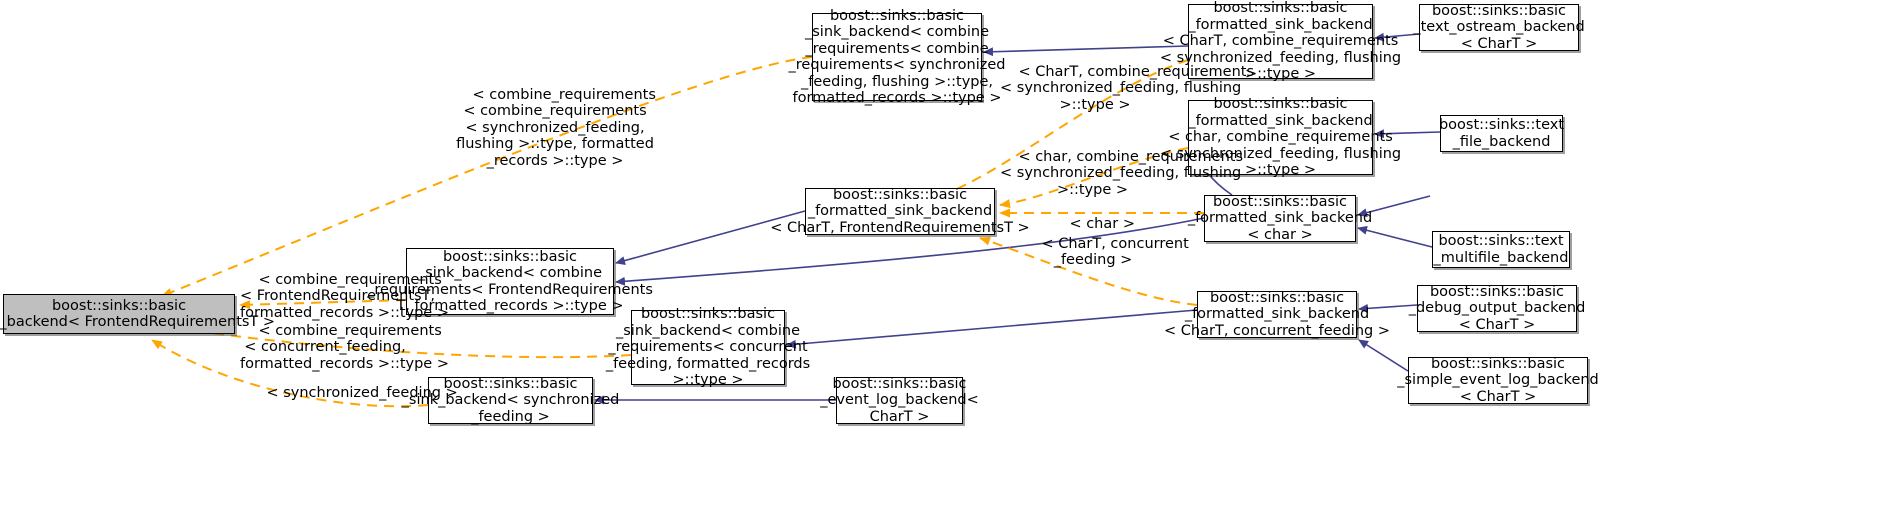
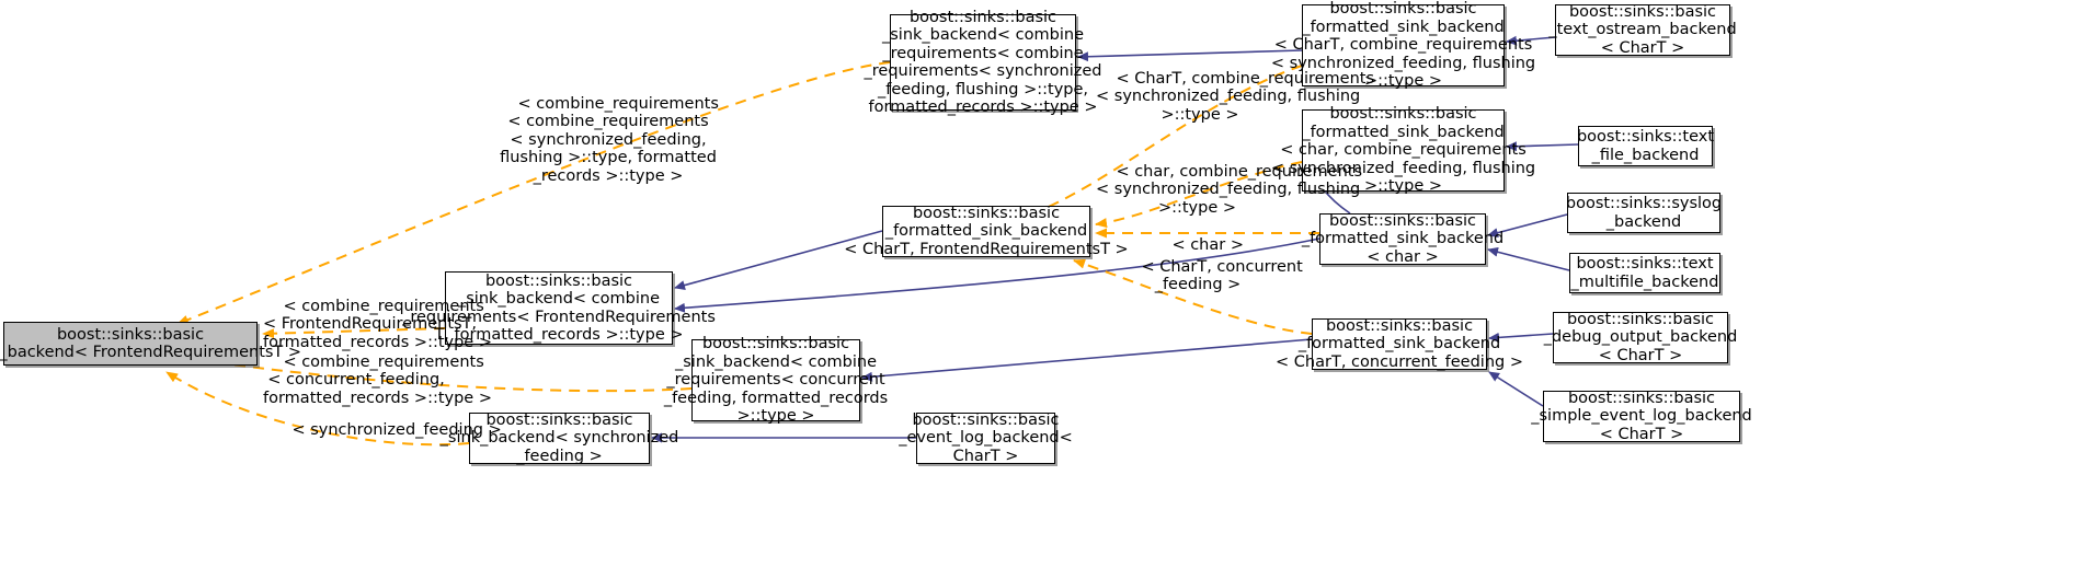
  boost::sinks::basic
  _backend< FrontendRequirementsT >
  boost::sinks::basic
  _sink_backend< combine
  _requirements< FrontendRequirements
  T, formatted_records >::type >
  boost::sinks::basic
  _sink_backend< combine
  _requirements< concurrent
  _feeding, formatted_records
  >::type >
  boost::sinks::basic
  _sink_backend< combine
  _requirements< combine
  _requirements< synchronized
  _feeding, flushing >::type,
  formatted_records >::type >
  boost::sinks::basic
  _sink_backend< synchronized
  _feeding >
  boost::sinks::basic
  _event_log_backend<
  CharT >
  boost::sinks::basic
  _formatted_sink_backend
  < CharT, FrontendRequirementsT >
  boost::sinks::basic
  _formatted_sink_backend
  < CharT, combine_requirements
  < synchronized_feeding, flushing
  >::type >
  boost::sinks::basic
  _formatted_sink_backend
  < char, combine_requirements
  < synchronized_feeding, flushing
  >::type >
  boost::sinks::basic
  _formatted_sink_backend
  < char >
  boost::sinks::basic
  _formatted_sink_backend
  < CharT, concurrent_feeding >
  boost::sinks::basic
  _text_ostream_backend
  < CharT >
  boost::sinks::text
  _file_backend
+ boost::sinks::syslog
+ _backend
  boost::sinks::text
  _multifile_backend
  boost::sinks::basic
  _debug_output_backend
  < CharT >
  boost::sinks::basic
  _simple_event_log_backend
  < CharT >
  < combine_requirements
  < combine_requirements
  < synchronized_feeding,
  flushing >::type, formatted
  _records >::type >
  < combine_requirements
  < FrontendRequirementsT,
  formatted_records >::type >
  < combine_requirements
  < concurrent_feeding,
  formatted_records >::type >
  < synchronized_feeding >
  < CharT, combine_requirements
  < synchronized_feeding, flushing
  >::type >
  < char, combine_requirements
  < synchronized_feeding, flushing
  >::type >
  < char >
  < CharT, concurrent
  _feeding >
